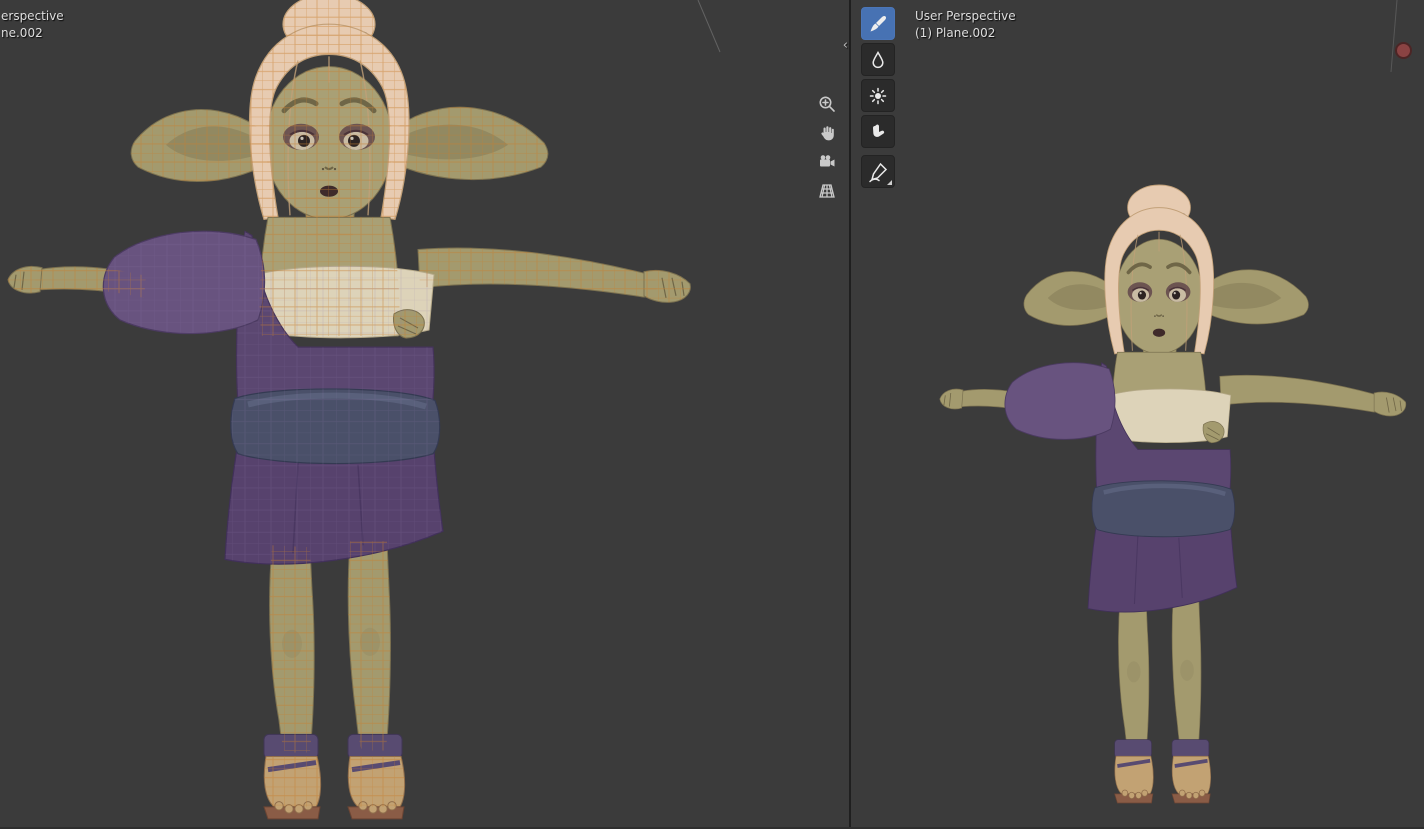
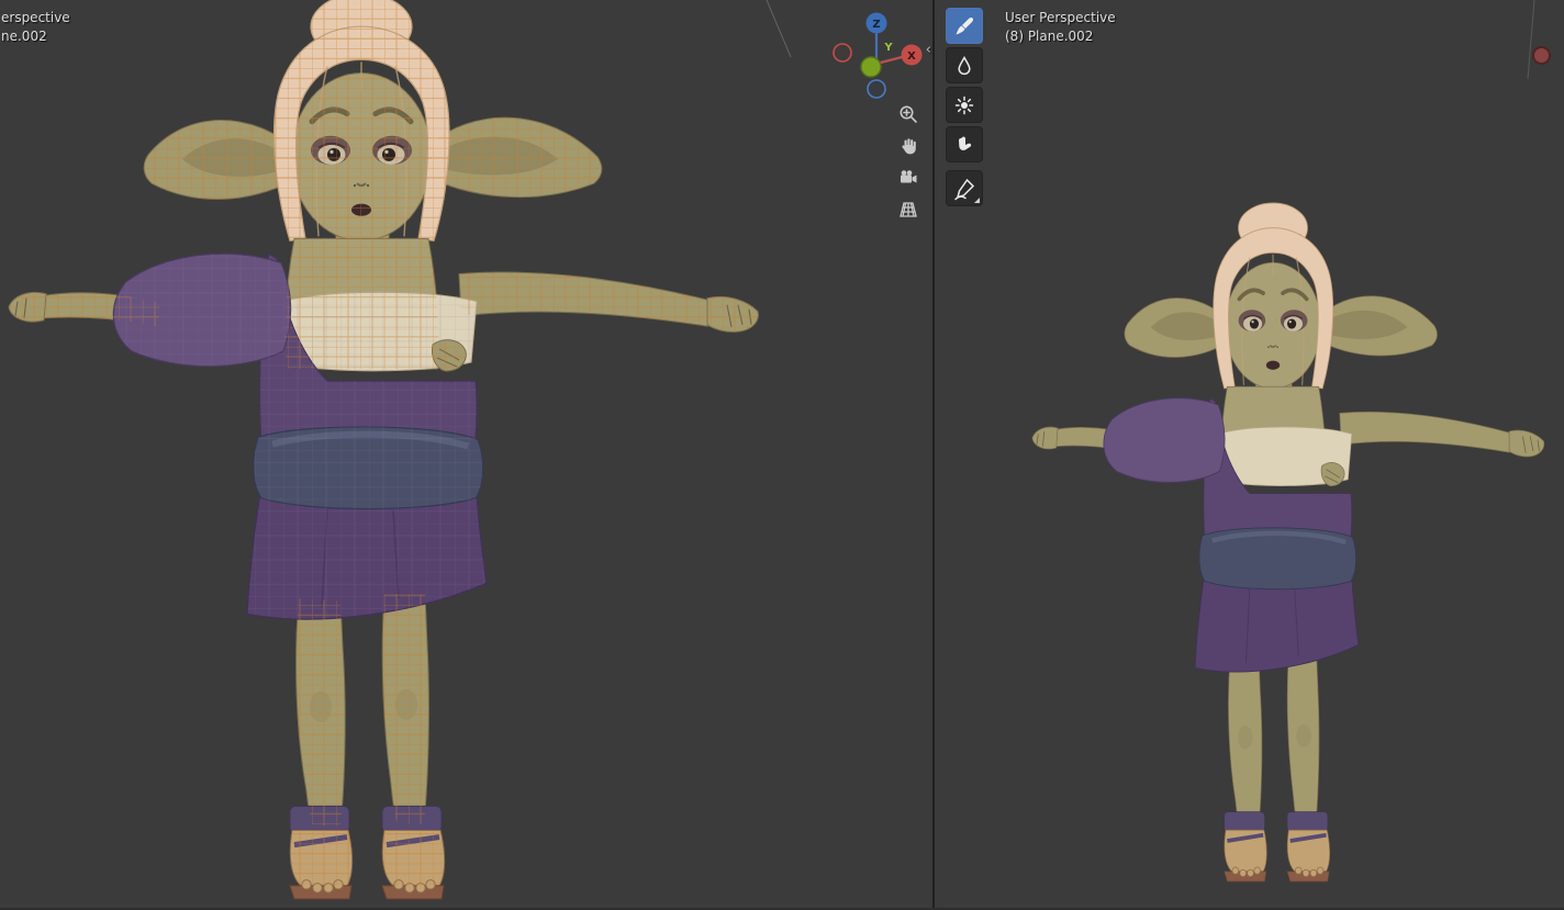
  erspective
  ne.002
+ Z
+ Y
+ X
  ‹
  User Perspective
- (1) Plane.002
+ (8) Plane.002
